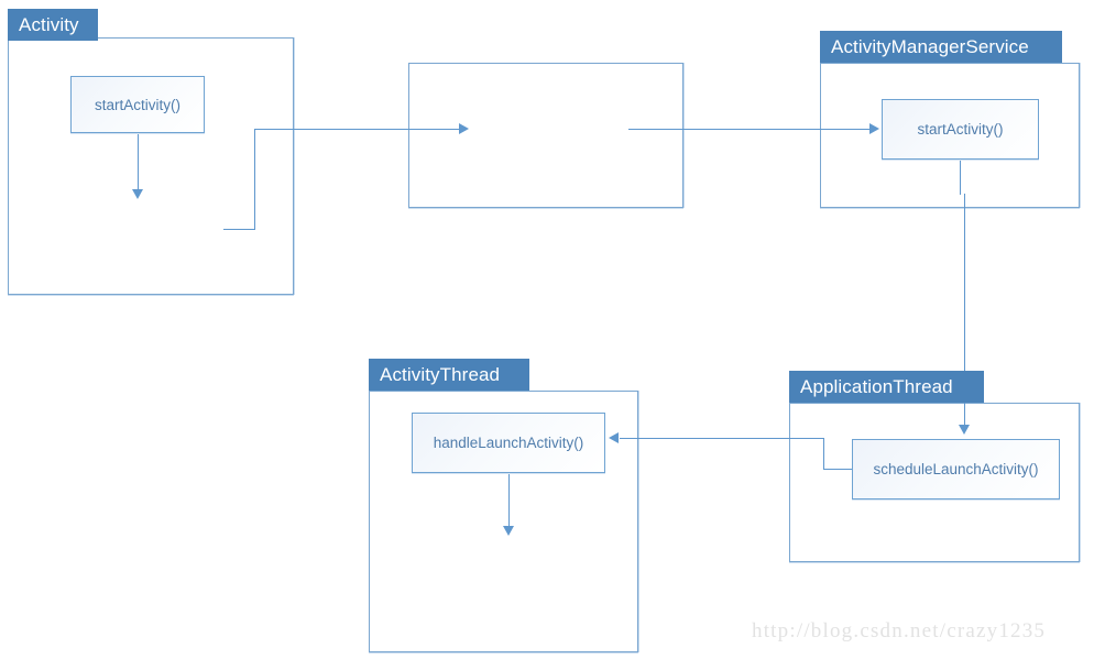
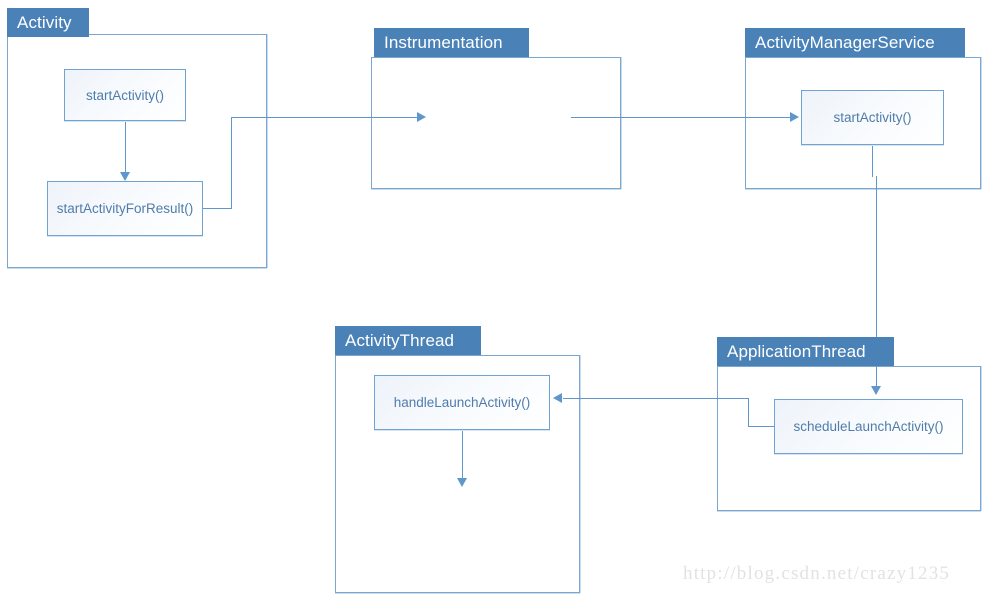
  Activity
  startActivity()
+ startActivityForResult()
+ Instrumentation
  ActivityManagerService
  startActivity()
  ApplicationThread
  scheduleLaunchActivity()
  ActivityThread
  handleLaunchActivity()
  http://blog.csdn.net/crazy1235
